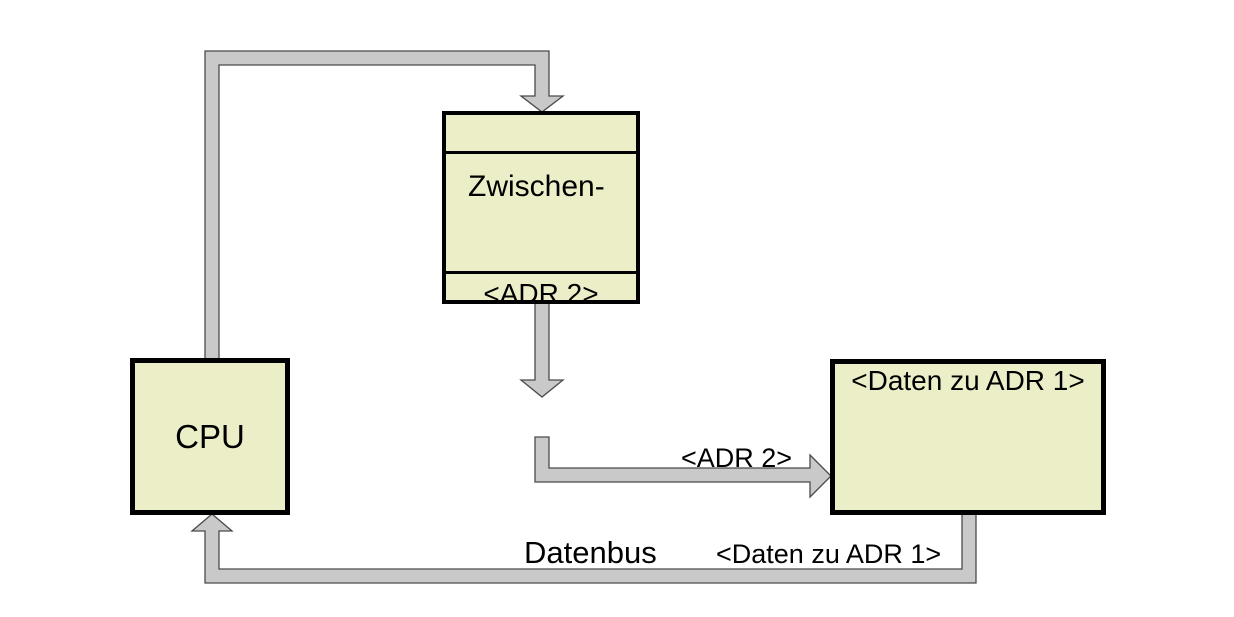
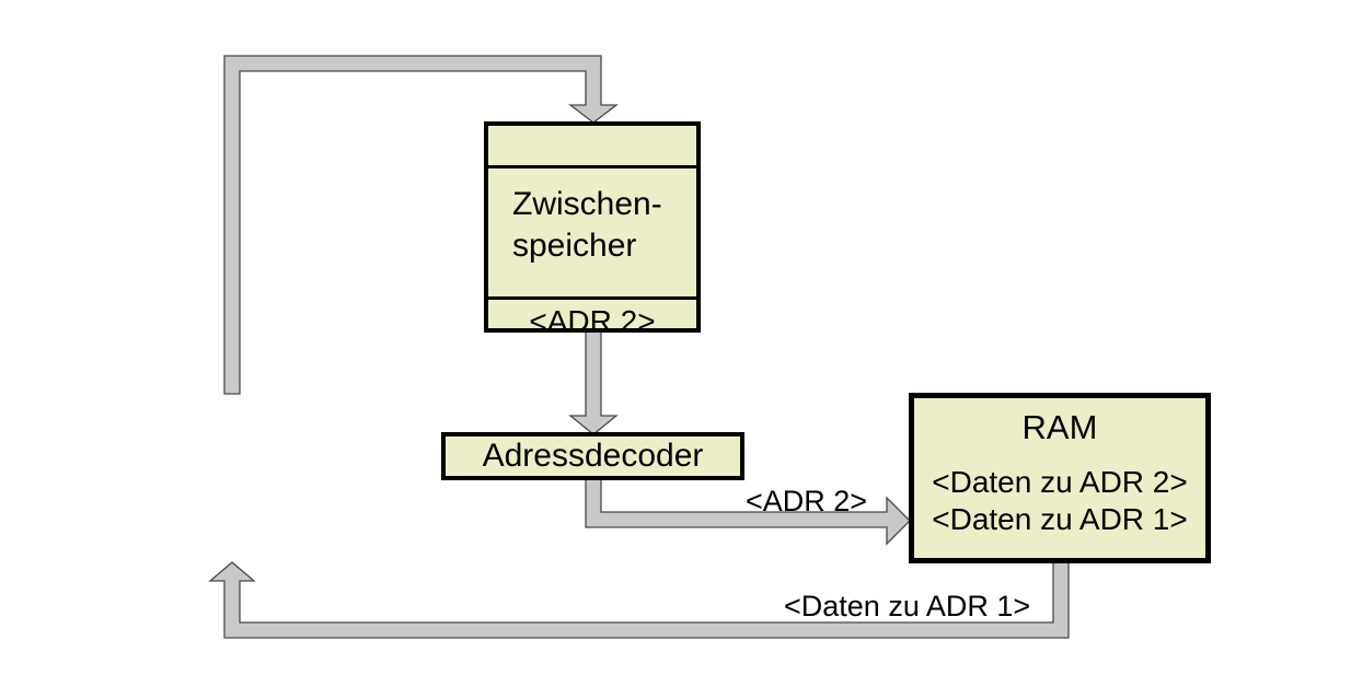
- CPU
  Zwischen-
+ speicher
  <ADR 2>
+ Adressdecoder
+ RAM
+ <Daten zu ADR 2>
  <Daten zu ADR 1>
- Datenbus
  <Daten zu ADR 1>
  <ADR 2>
